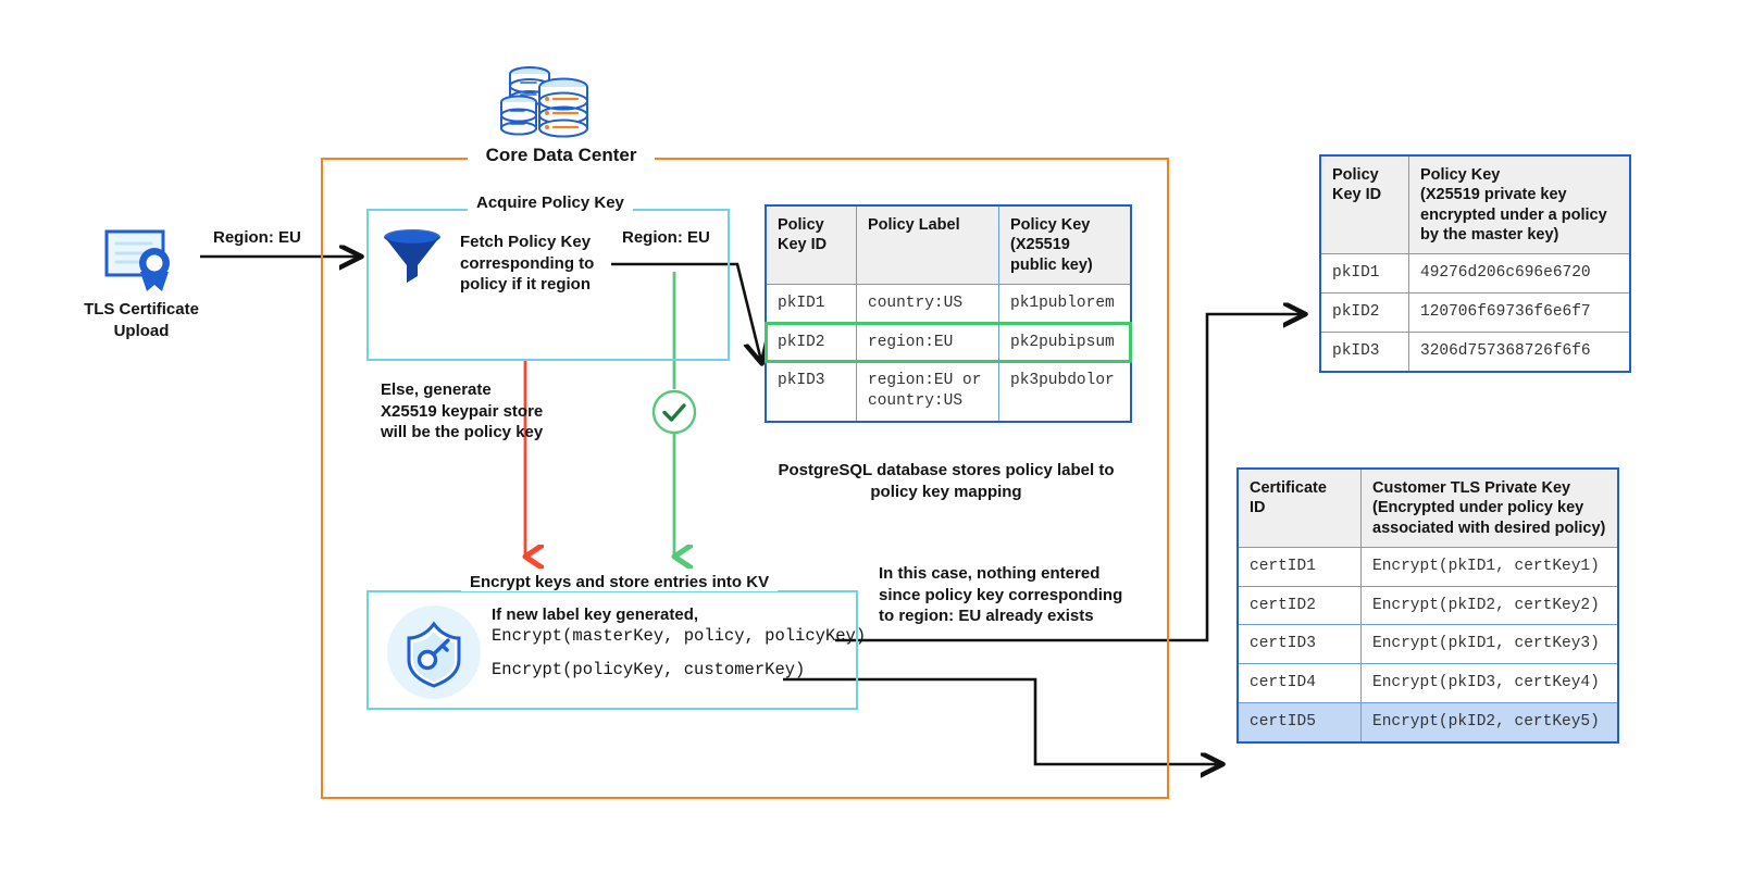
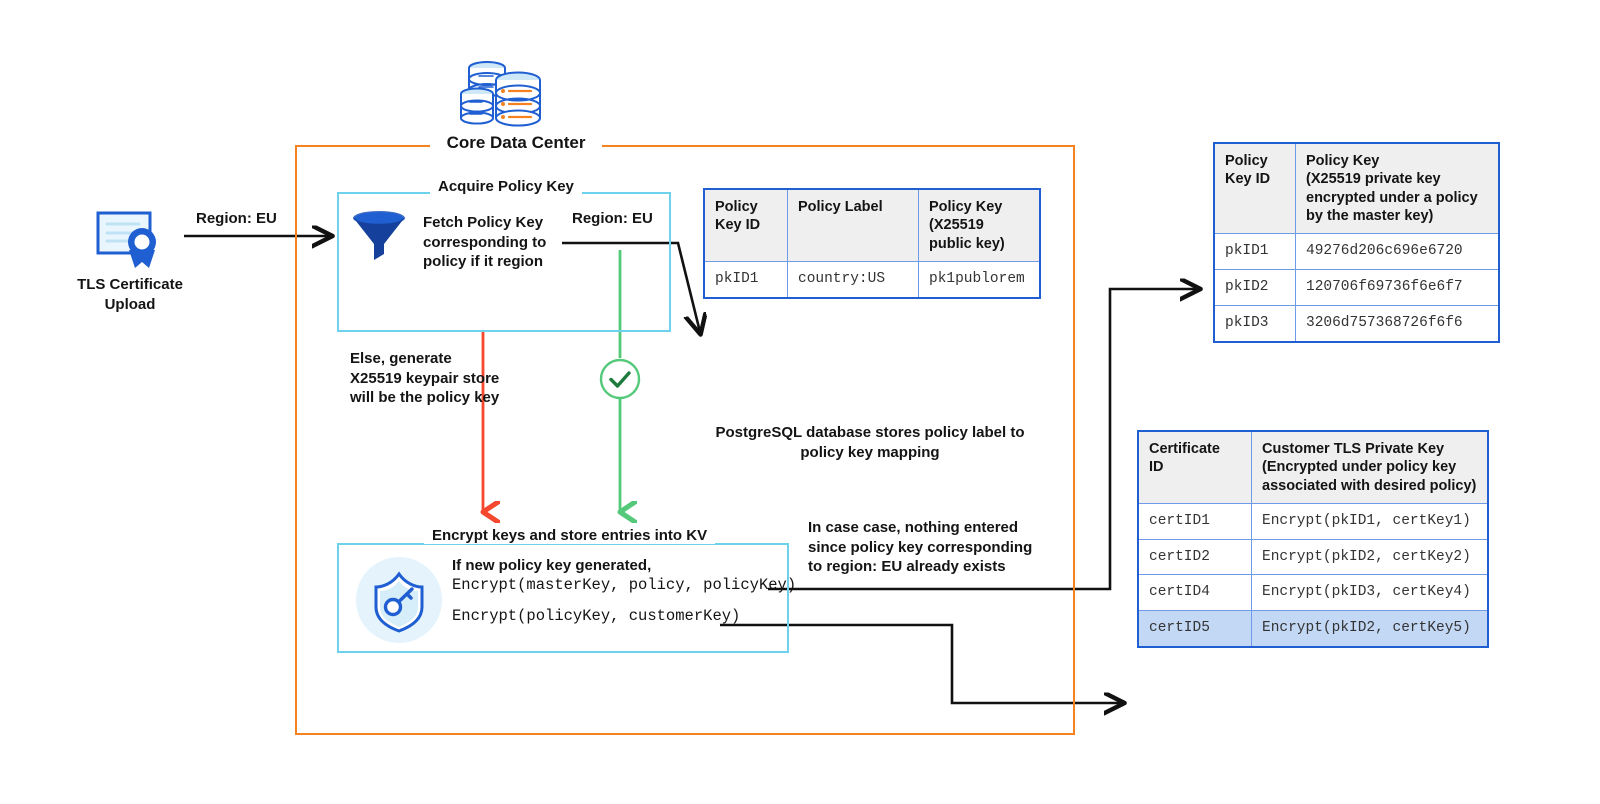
  Core Data Center
  TLS Certificate
  Upload
  Region: EU
  Acquire Policy Key
  Fetch Policy Key corresponding to policy if it region
  Region: EU
  Else, generate X25519 keypair store will be the policy key
  Encrypt keys and store entries into KV
- If new label key generated,
+ If new policy key generated,
  Encrypt(masterKey, policy, policyKey)
  Encrypt(policyKey, customerKey)
- In this case, nothing entered since policy key corresponding to region: EU already exists
+ In case case, nothing entered since policy key corresponding to region: EU already exists
  PolicyKey ID	Policy Label	Policy Key(X25519public key)
  pkID1	country:US	pk1publorem
- pkID2	region:EU	pk2pubipsum
- pkID3	region:EU orcountry:US	pk3pubdolor
  PostgreSQL database stores policy label to policy key mapping
  PolicyKey ID	Policy Key(X25519 private keyencrypted under a policyby the master key)
  pkID1	49276d206c696e6720
  pkID2	120706f69736f6e6f7
  pkID3	3206d757368726f6f6
  CertificateID	Customer TLS Private Key(Encrypted under policy keyassociated with desired policy)
  certID1	Encrypt(pkID1, certKey1)
  certID2	Encrypt(pkID2, certKey2)
- certID3	Encrypt(pkID1, certKey3)
  certID4	Encrypt(pkID3, certKey4)
  certID5	Encrypt(pkID2, certKey5)
